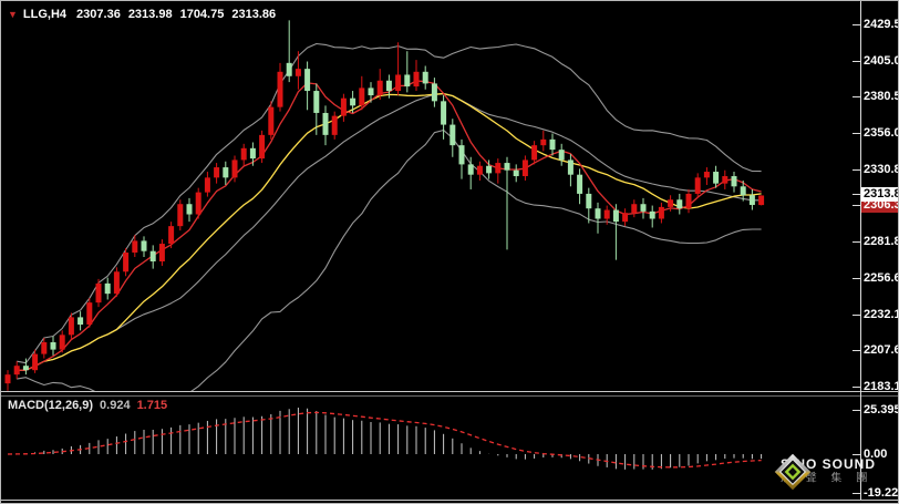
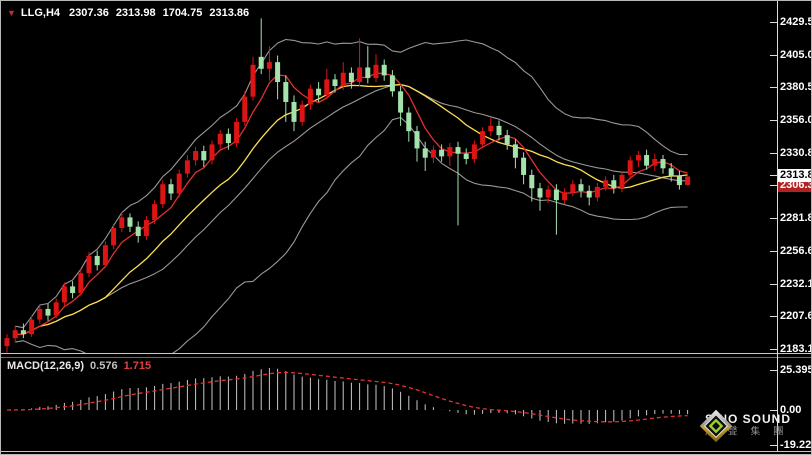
  ▼ LLG,H4 2307.36 2313.98 1704.75 2313.86
  2429.5
  2405.0
  2380.5
  2356.0
  2330.8
  2313.8
  2306.3
  2281.8
  2256.6
  2232.1
  2207.6
  2183.1
  25.395
  0.00
  -19.22
- MACD(12,26,9) 0.924 1.715
+ MACD(12,26,9) 0.576 1.715
  聲 集 團
